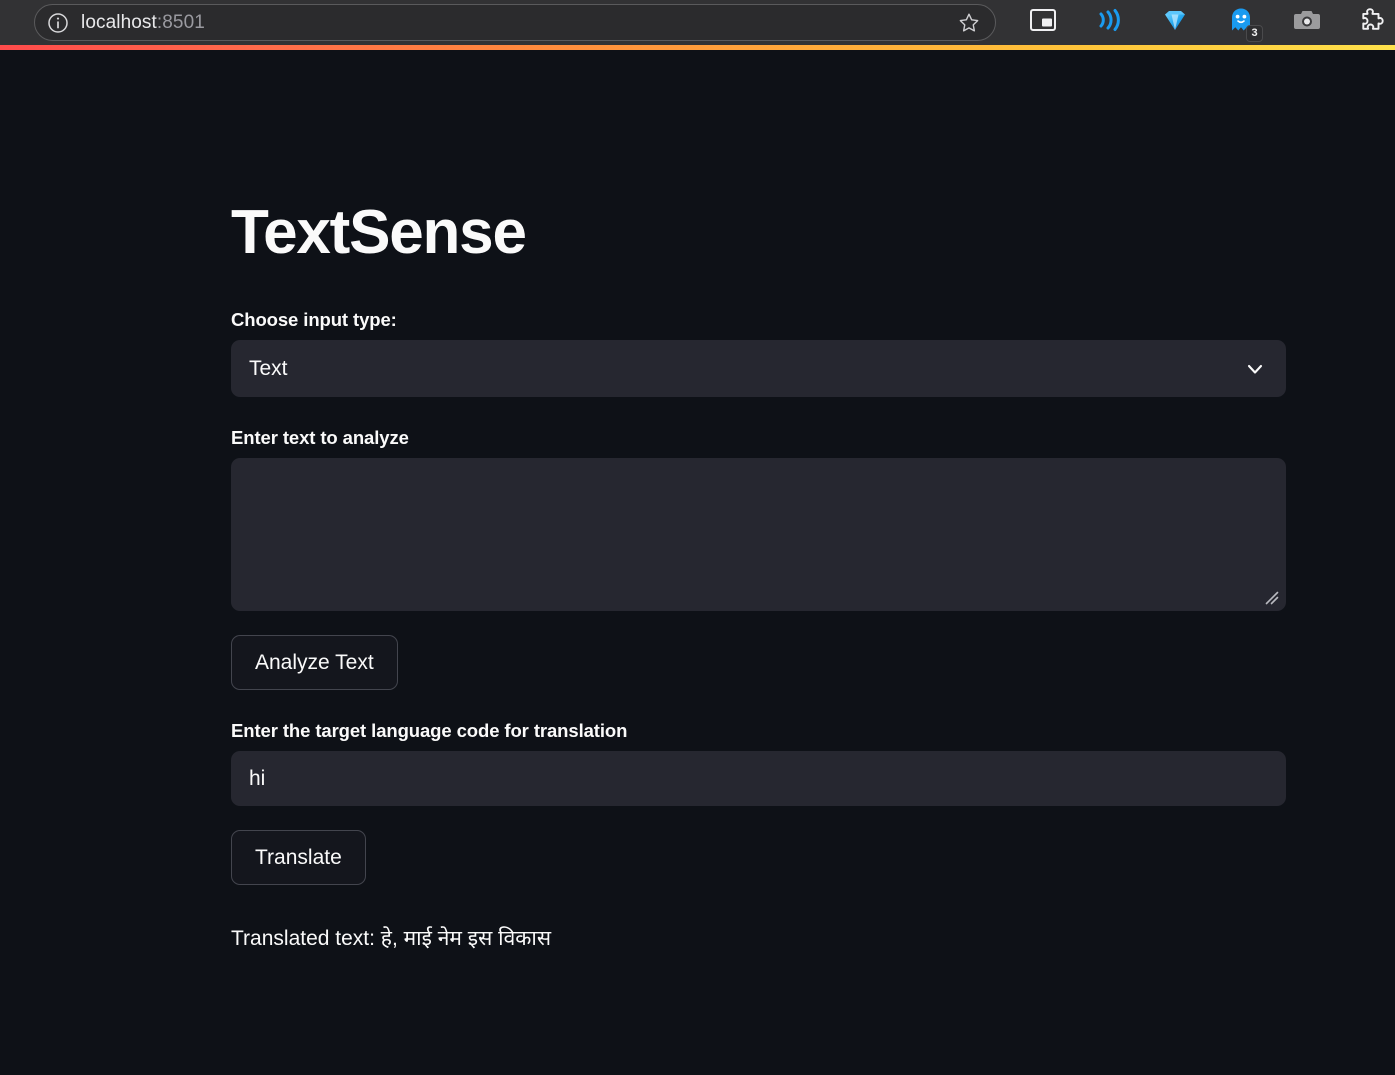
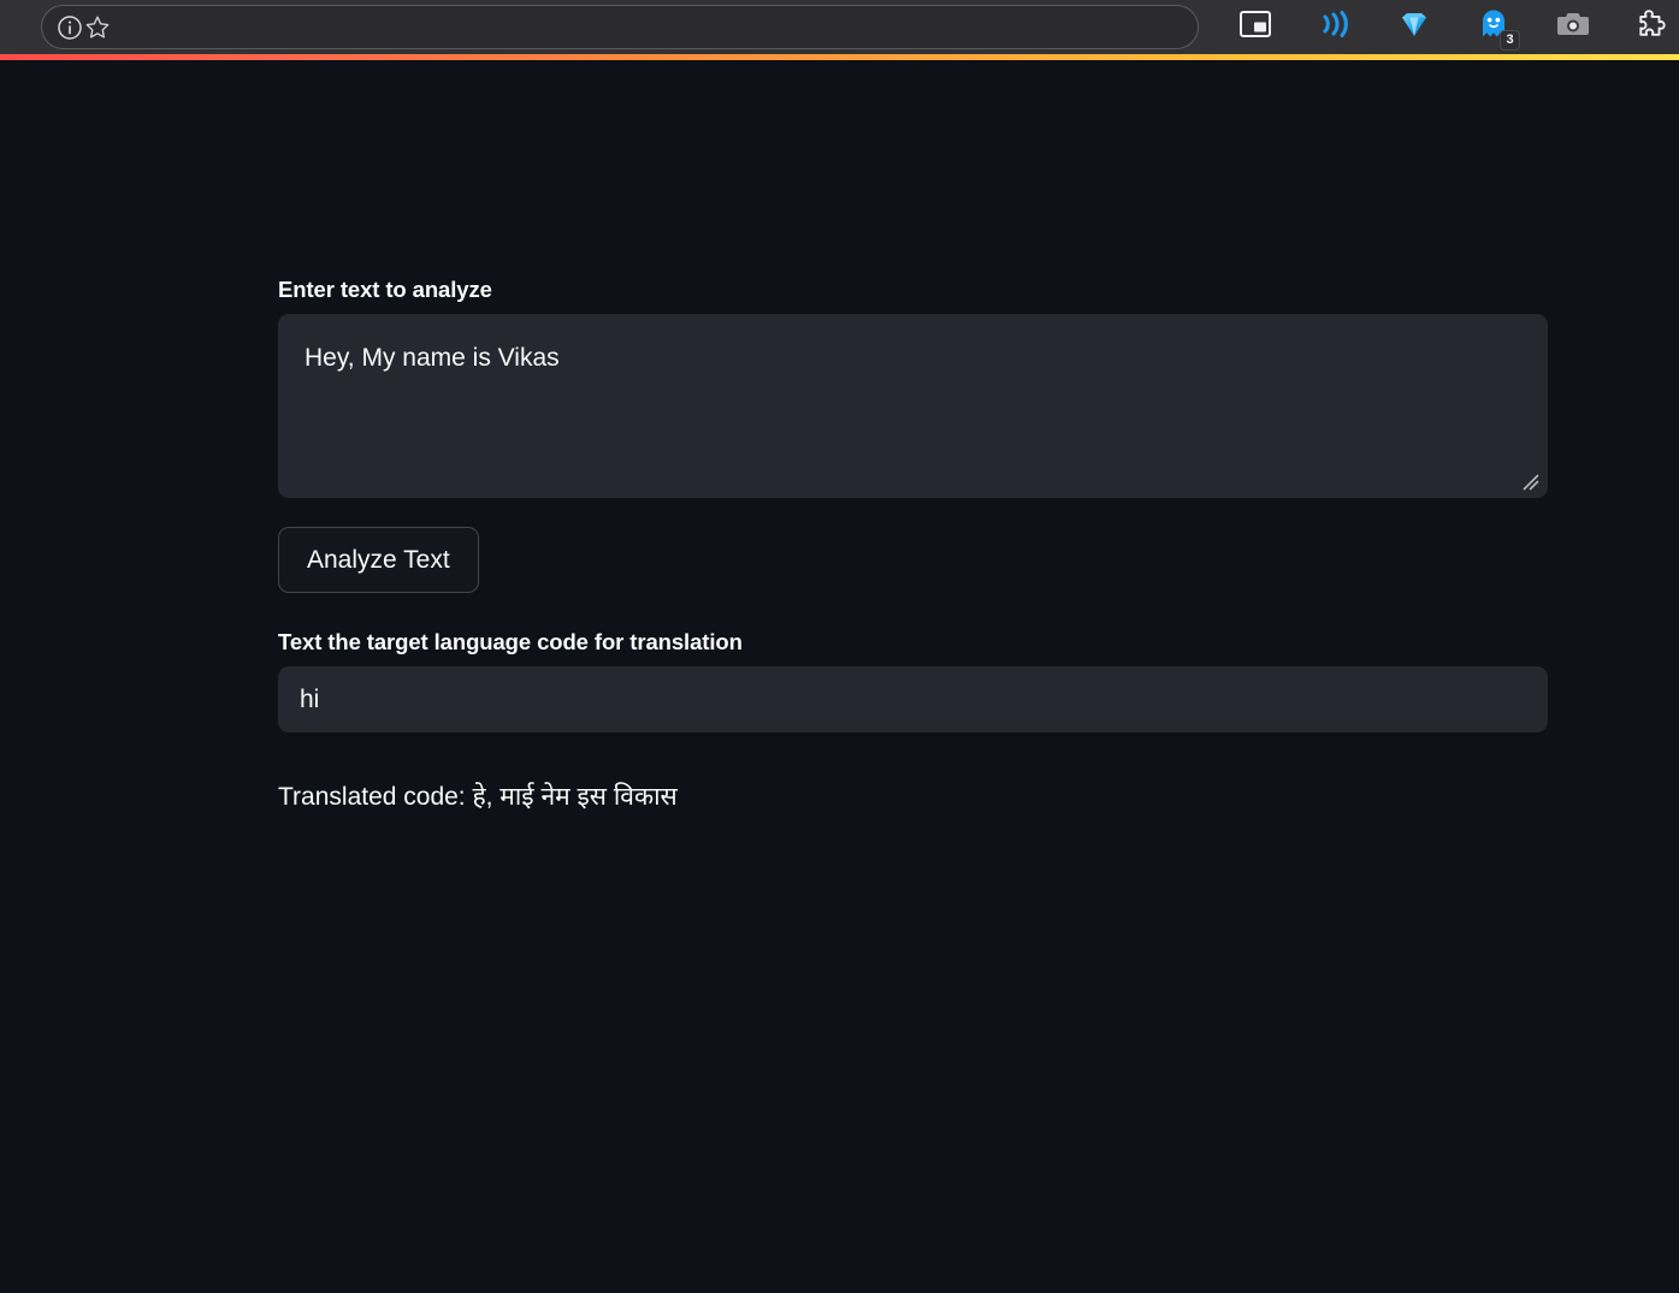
- localhost:8501
  3
- TextSense
- Choose input type:
- Text
  Enter text to analyze
+ Hey, My name is Vikas
  Analyze Text
- Enter the target language code for translation
+ Text the target language code for translation
  hi
- Translate
- Translated text: हे, माई नेम इस विकास
+ Translated code: हे, माई नेम इस विकास
